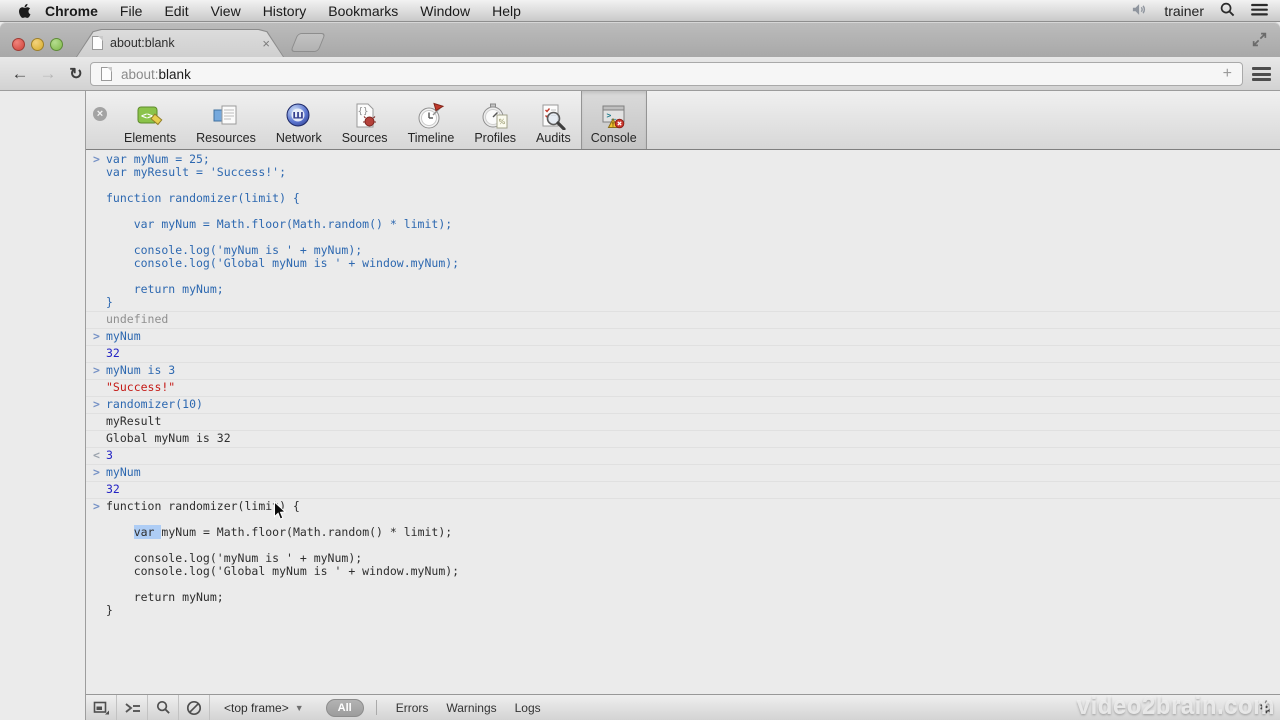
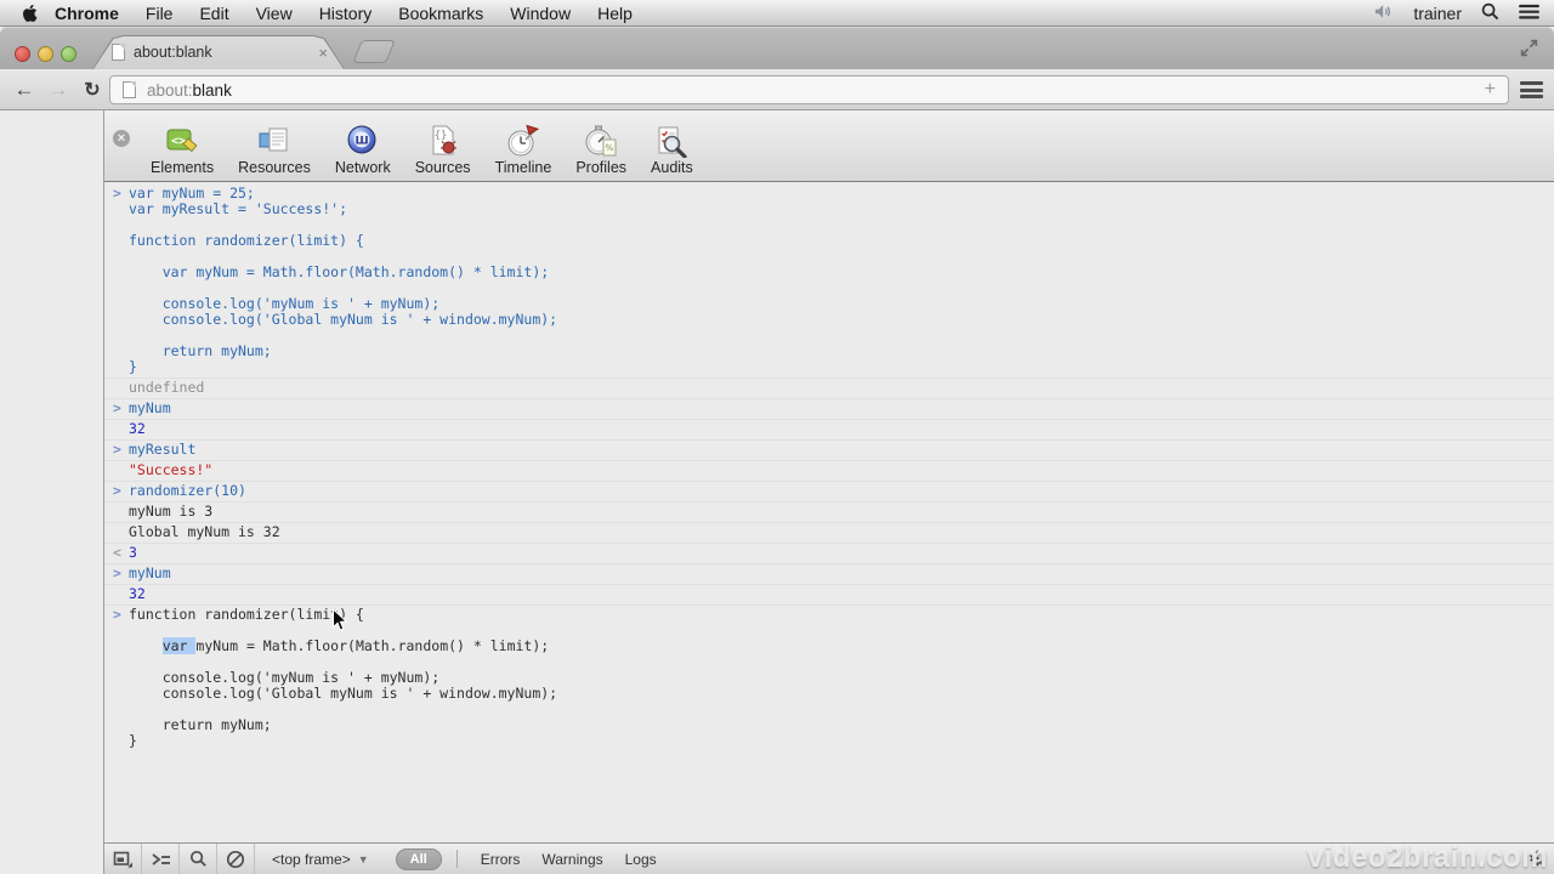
  Chrome
  File Edit View History Bookmarks Window Help
  trainer
  about:blank
  ×
  ←
  →
  ↻
  about:
  blank
  +
  ×
  <>
  Elements
  Resources
  Ш
  Network
  {}
  Sources
  Timeline
  %
  Profiles
  Audits
- >_
- !
- Console
  >
  var myNum = 25;
  var myResult = 'Success!';
  function randomizer(limit) {
  var myNum = Math.floor(Math.random() * limit);
  console.log('myNum is ' + myNum);
  console.log('Global myNum is ' + window.myNum);
  return myNum;
  }
  undefined
  >
  myNum
  32
  >
- myNum is 3
+ myResult
  "Success!"
  >
  randomizer(10)
- myResult
+ myNum is 3
  Global myNum is 32
  <
  3
  >
  myNum
  32
  >
  function randomizer(limi) {
  var myNum = Math.floor(Math.random() * limit);
  console.log('myNum is ' + myNum);
  console.log('Global myNum is ' + window.myNum);
  return myNum;
  }
  <top frame>
  ▼
  All
  Errors
  Warnings
  Logs
  ⚙
  video2brain.com
